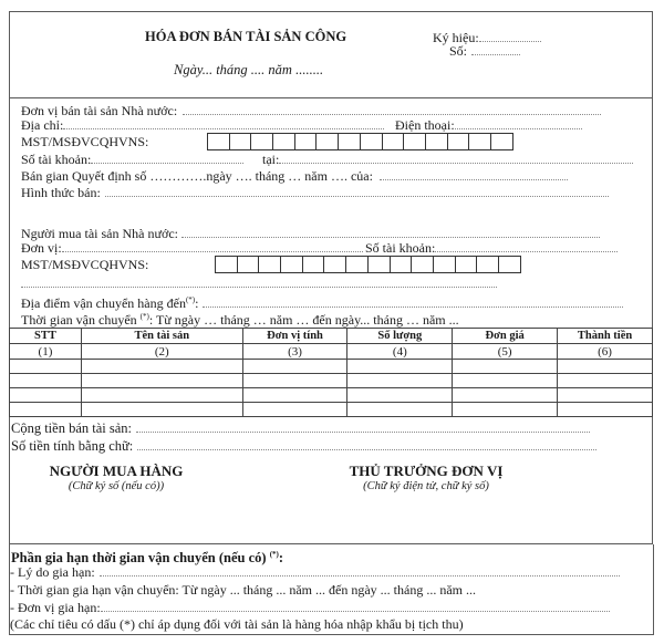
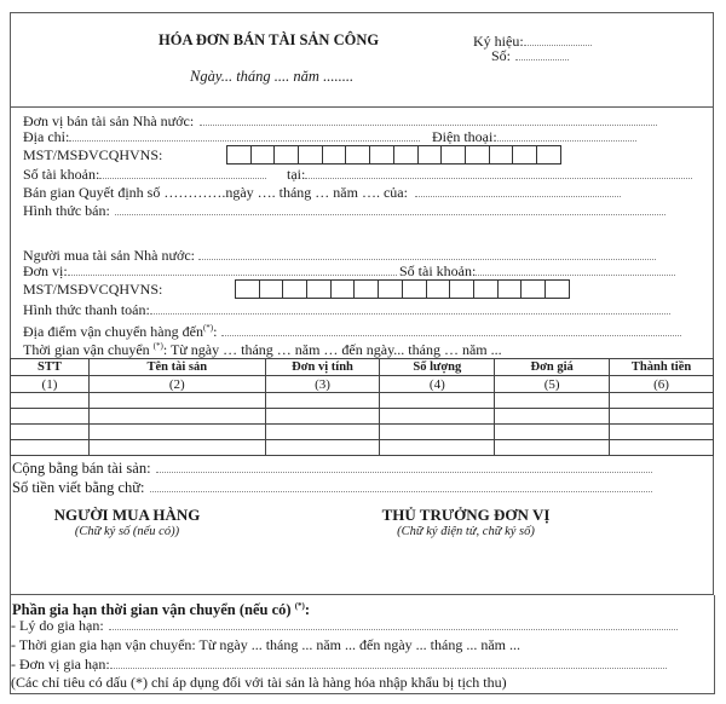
  HÓA ĐƠN BÁN TÀI SẢN CÔNG
  Ngày... tháng .... năm ........
  Ký hiệu:
  Số:
  Đơn vị bán tài sản Nhà nước:
  Địa chỉ:
  Điện thoại:
  MST/MSĐVCQHVNS:
  Số tài khoản:
  tại:
  Bán gian Quyết định số ………….ngày …. tháng … năm …. của:
  Hình thức bán:
  Người mua tài sản Nhà nước:
  Đơn vị:
  Số tài khoản:
  MST/MSĐVCQHVNS:
+ Hình thức thanh toán:
  Địa điểm vận chuyển hàng đến(*):
  Thời gian vận chuyển (*): Từ ngày … tháng … năm … đến ngày... tháng … năm ...
  STT	Tên tài sản	Đơn vị tính	Số lượng	Đơn giá	Thành tiền
  (1)	(2)	(3)	(4)	(5)	(6)
- Cộng tiền bán tài sản:
+ Cộng bằng bán tài sản:
- Số tiền tính bằng chữ:
+ Số tiền viết bằng chữ:
  NGƯỜI MUA HÀNG
  (Chữ ký số (nếu có))
  THỦ TRƯỞNG ĐƠN VỊ
  (Chữ ký điện tử, chữ ký số)
  Phần gia hạn thời gian vận chuyển (nếu có) (*):
  - Lý do gia hạn:
  - Thời gian gia hạn vận chuyển: Từ ngày ... tháng ... năm ... đến ngày ... tháng ... năm ...
  - Đơn vị gia hạn:
  (Các chỉ tiêu có dấu (*) chỉ áp dụng đối với tài sản là hàng hóa nhập khẩu bị tịch thu)
